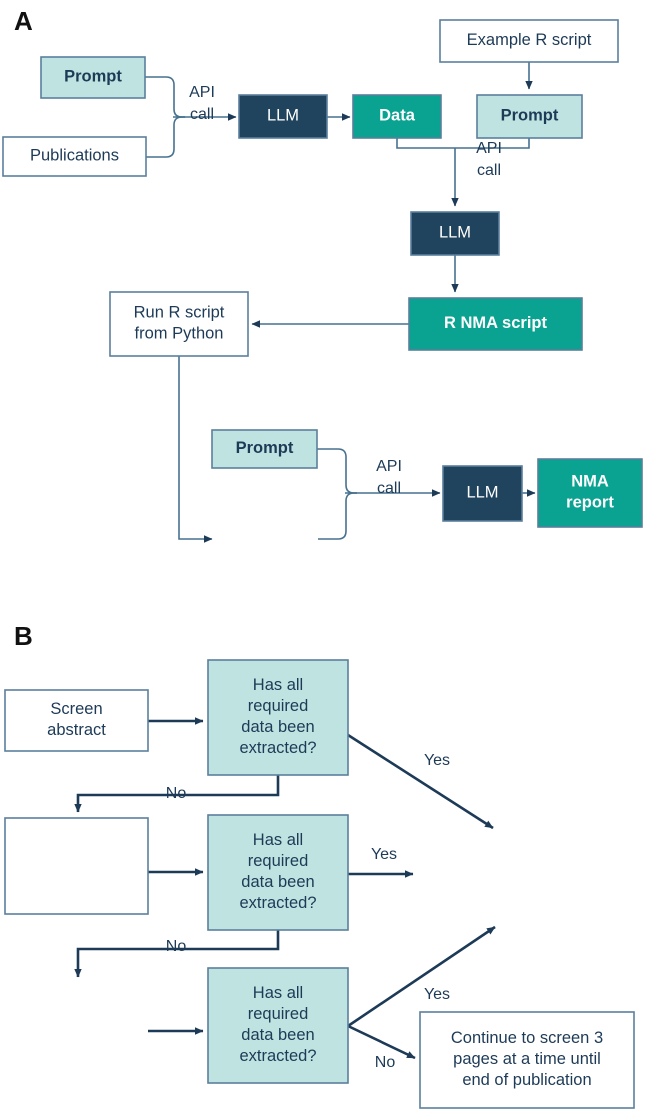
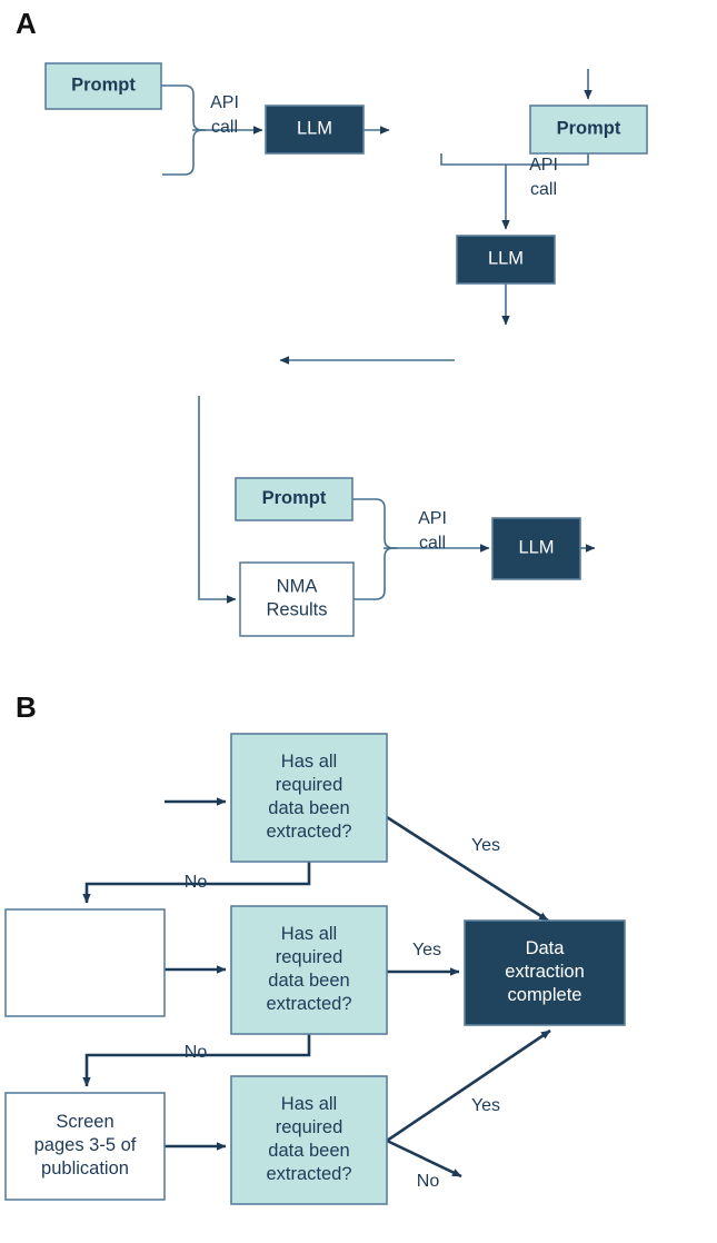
  A
  B
  Prompt
- Publications
  LLM
- Data
- Example R script
  Prompt
  LLM
- R NMA script
- Run R script from Python
  Prompt
+ NMA Results
  LLM
- NMA report
- Screen abstract
  Has all required data been extracted?
  Has all required data been extracted?
+ Data extraction complete
+ Screen pages 3-5 of publication
  Has all required data been extracted?
- Continue to screen 3 pages at a time until end of publication
  API call
  API call
  API call
  Yes
  No
  Yes
  No
  Yes
  No
